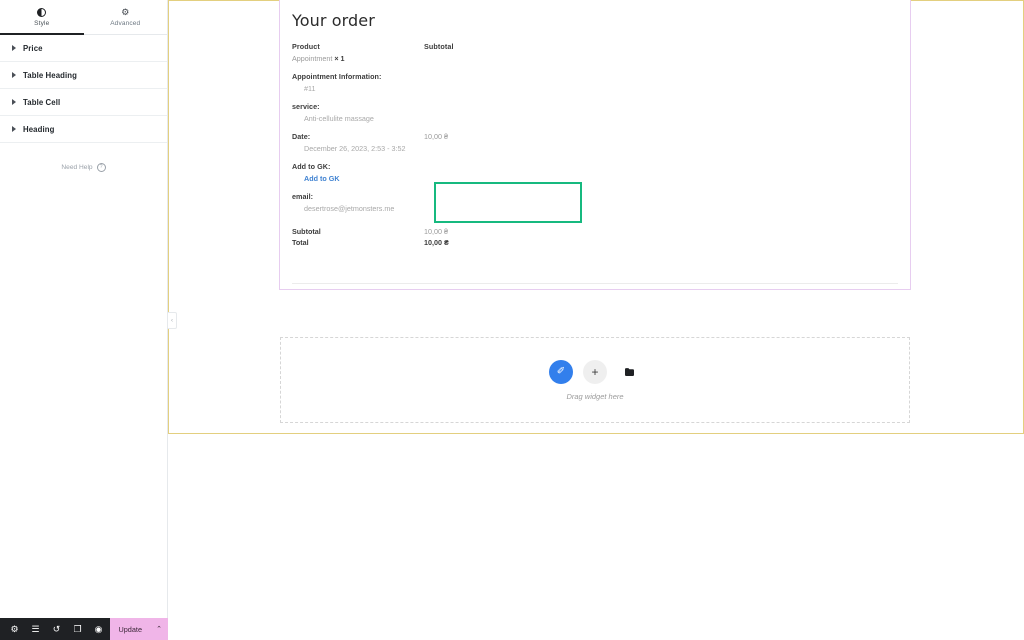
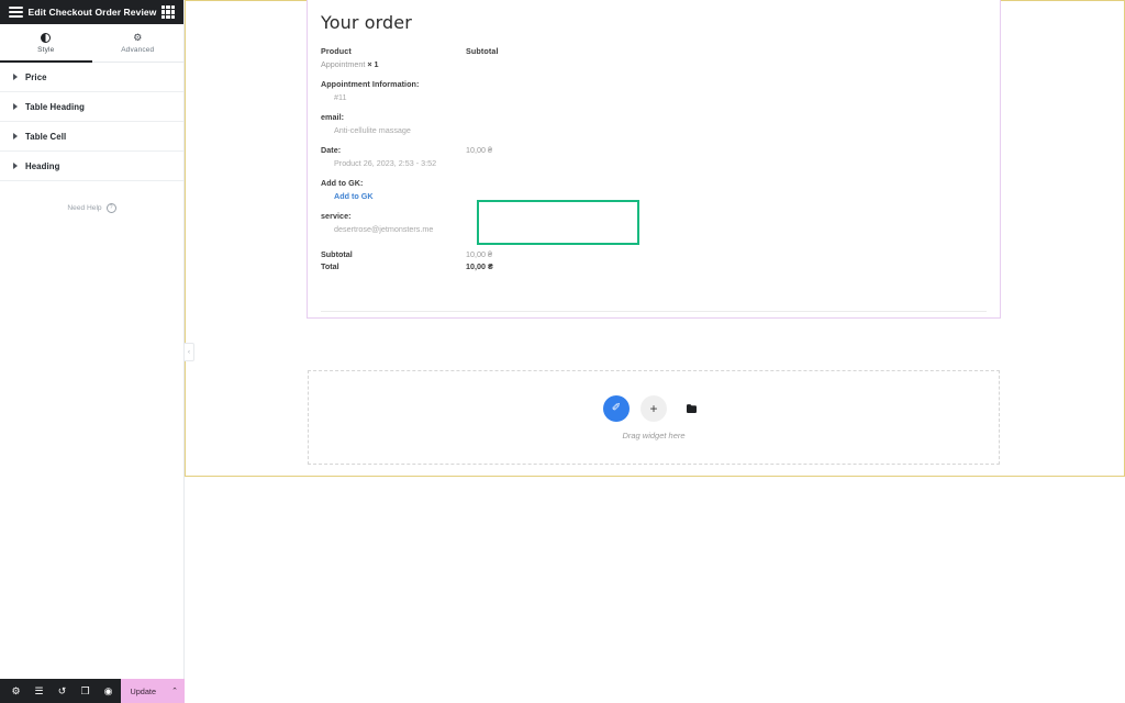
+ Edit Checkout Order Review
  ⚙
  Price
  Table Heading
  Table Cell
  Heading
  Your order
  Product
  Subtotal
  Appointment × 1
  Appointment Information:
  #11
- service:
+ email:
  Anti-cellulite massage
  Date:
- December 26, 2023, 2:53 - 3:52
+ Product 26, 2023, 2:53 - 3:52
  10,00 ₴
  Add to GK:
  Add to GK
- email:
+ service:
  desertrose@jetmonsters.me
  Subtotal
  10,00 ₴
  Total
  10,00 ₴
  ✐
  +
  Drag widget here
  ⚙
  ☰
  ↺
  ❐
  ◉
  Update
